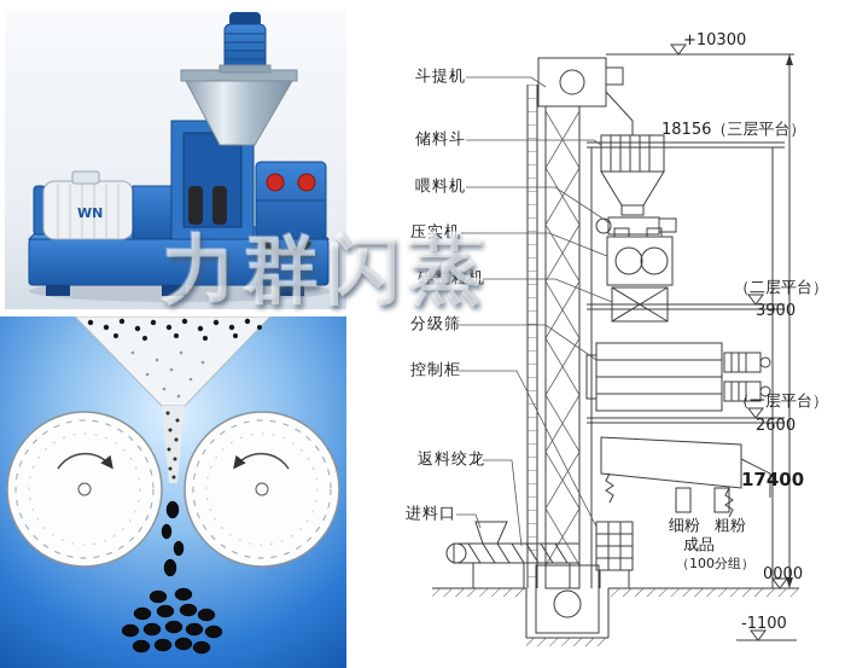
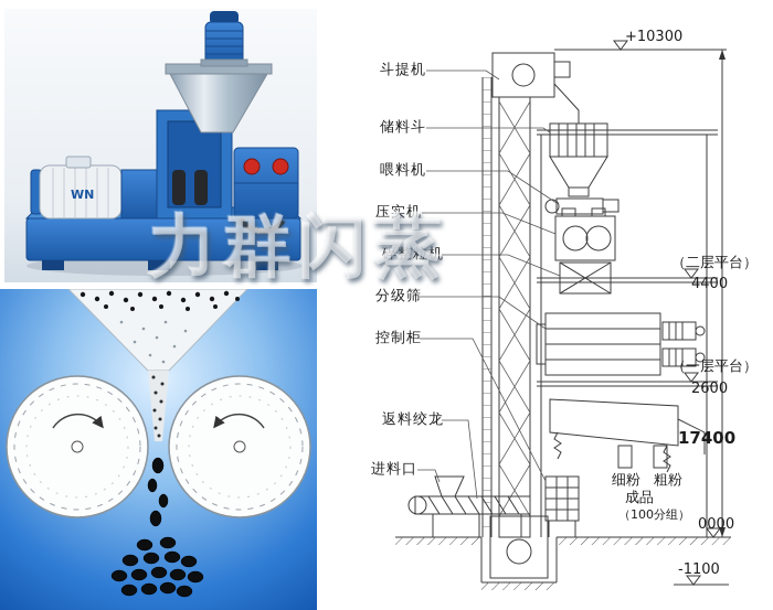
  WN
  斗提机
  储料斗
  喂料机
  压实机
  碎整粒机
  分级筛
  控制柜
  返料绞龙
  进料口
  +10300
- 18156（三层平台）
  （二层平台）
- 3900
+ 4400
  （一层平台）
  2600
  17400
  细粉
  粗粉
  成品
  （100分组）
  0000
  -1100
  力群闪蒸
